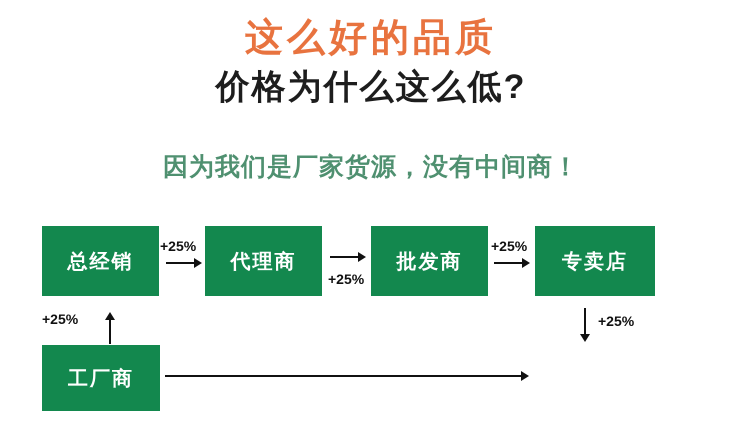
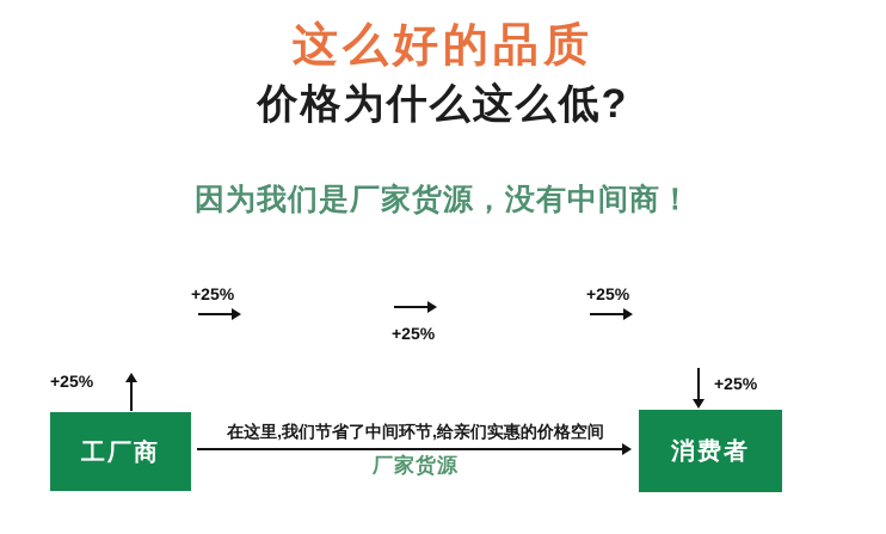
  这么好的品质
  价格为什么这么低?
  因为我们是厂家货源，没有中间商！
- 总经销
- 代理商
- 批发商
- 专卖店
  工厂商
+ 消费者
  +25%
  +25%
  +25%
  +25%
  +25%
+ 在这里,我们节省了中间环节,给亲们实惠的价格空间
+ 厂家货源
